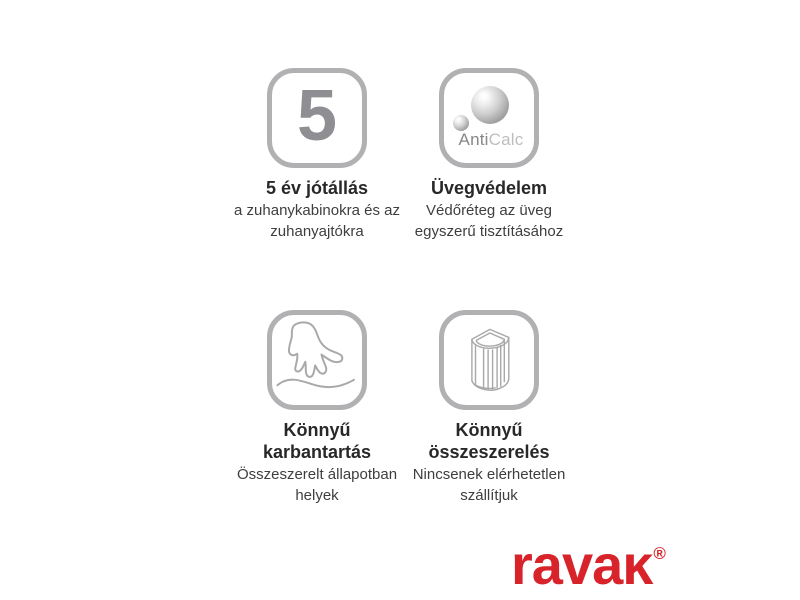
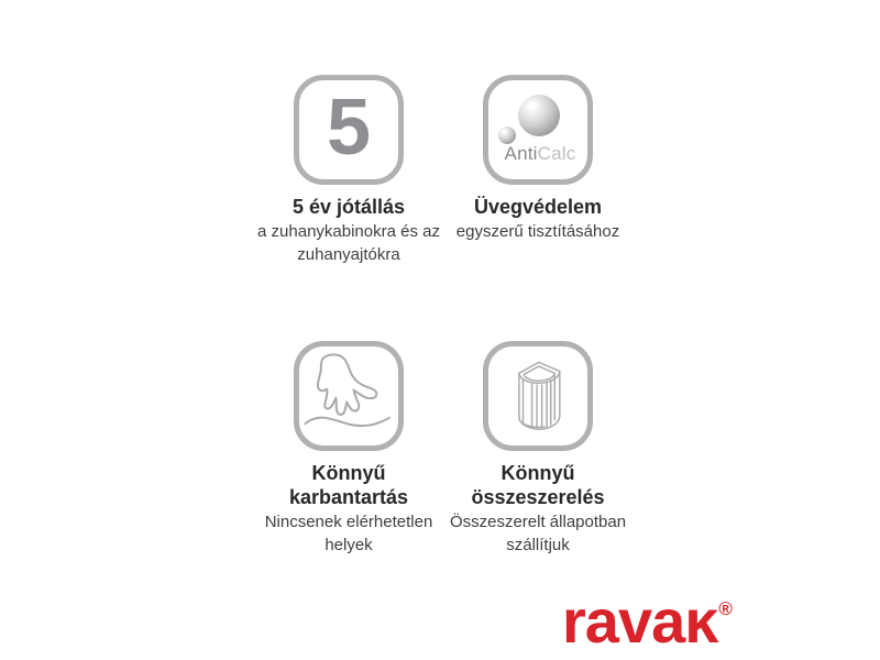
  5
  5 év jótállás
  a zuhanykabinokra és az
  zuhanyajtókra
  AntiCalc
  Üvegvédelem
- Védőréteg az üveg
  egyszerű tisztításához
  Könnyű
  karbantartás
- Összeszerelt állapotban
+ Nincsenek elérhetetlen
  helyek
  Könnyű
  összeszerelés
- Nincsenek elérhetetlen
+ Összeszerelt állapotban
  szállítjuk
  ravaĸ®
